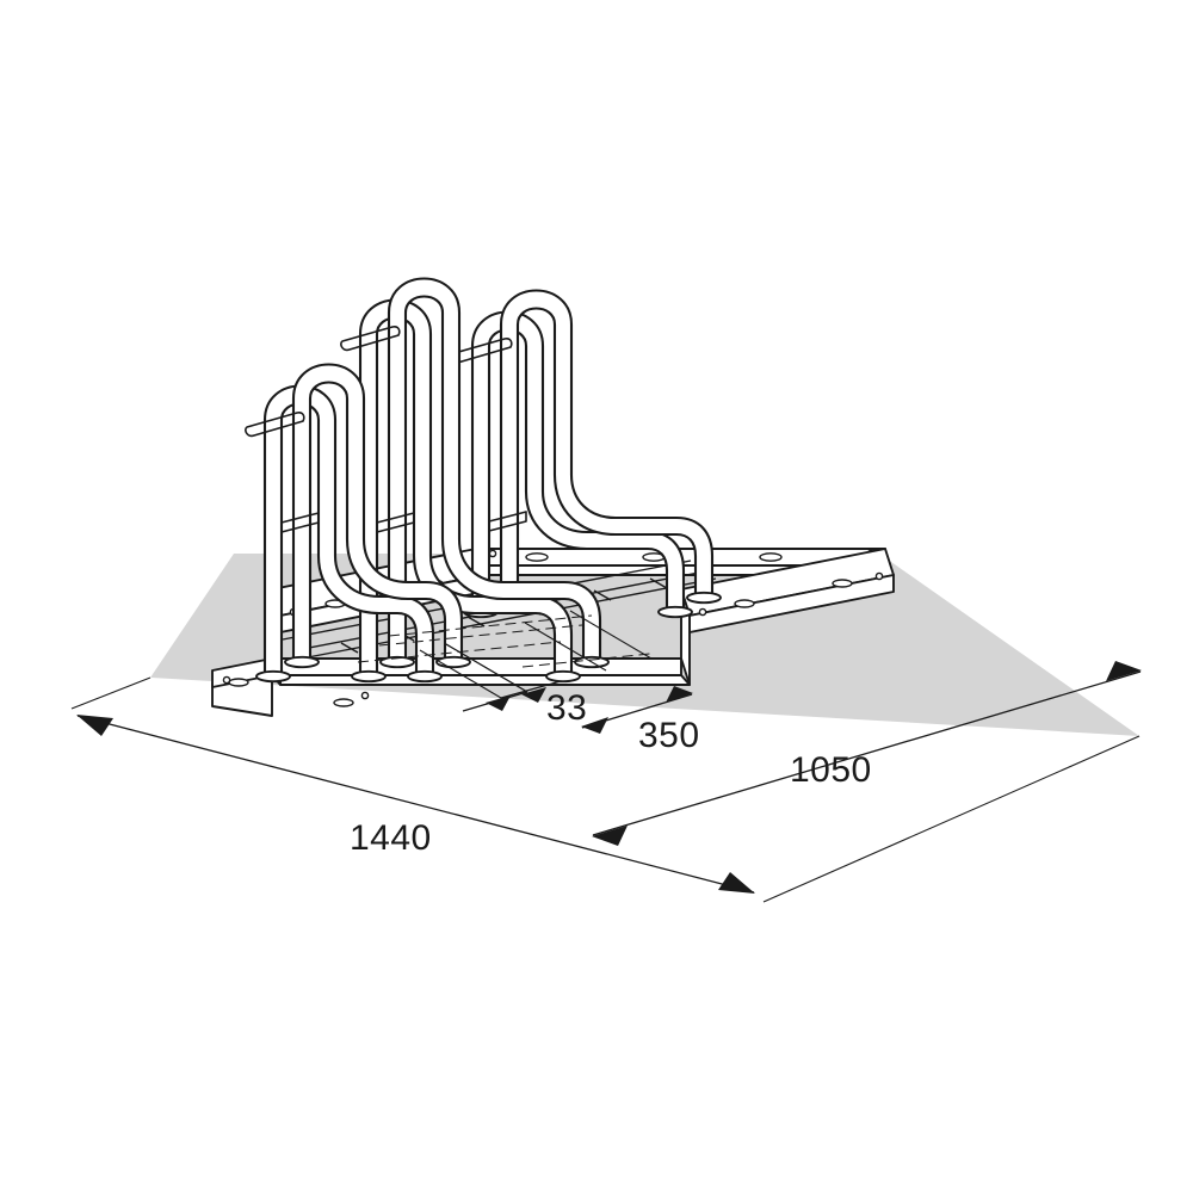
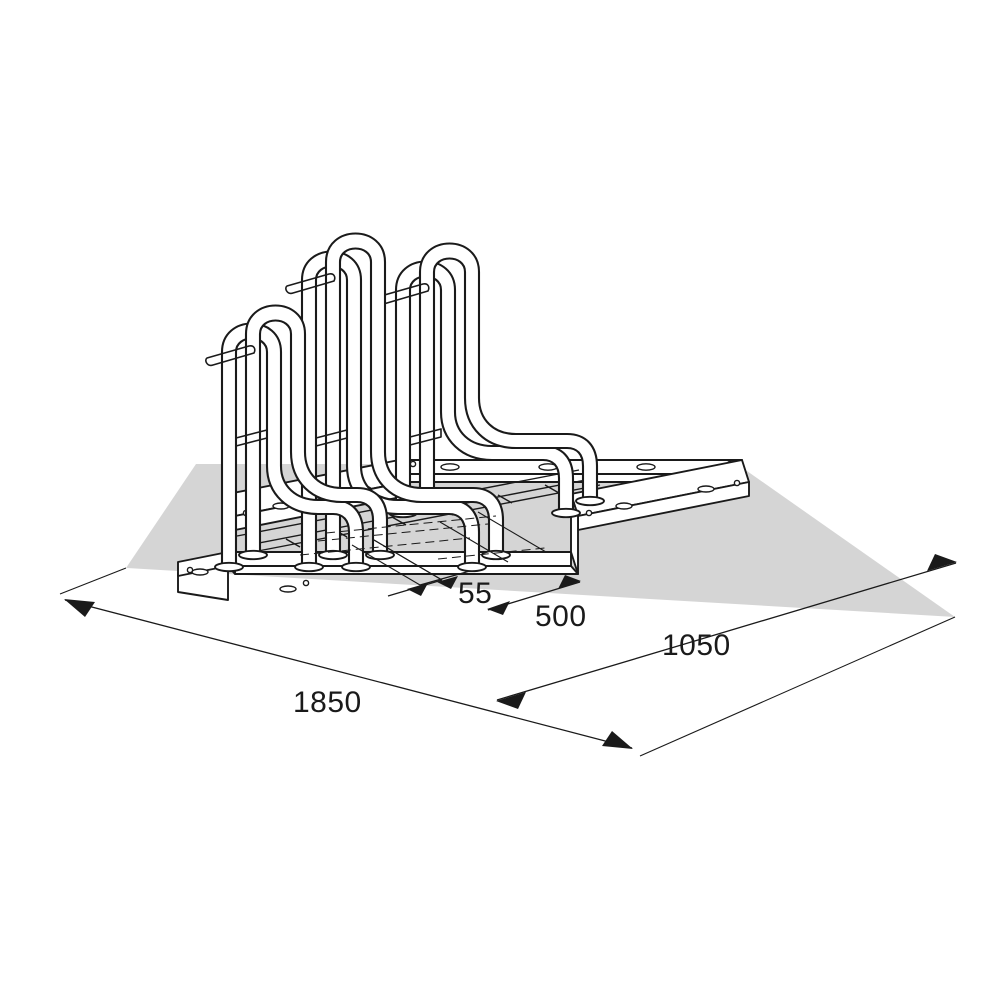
- 33
+ 55
- 350
+ 500
  1050
- 1440
+ 1850
